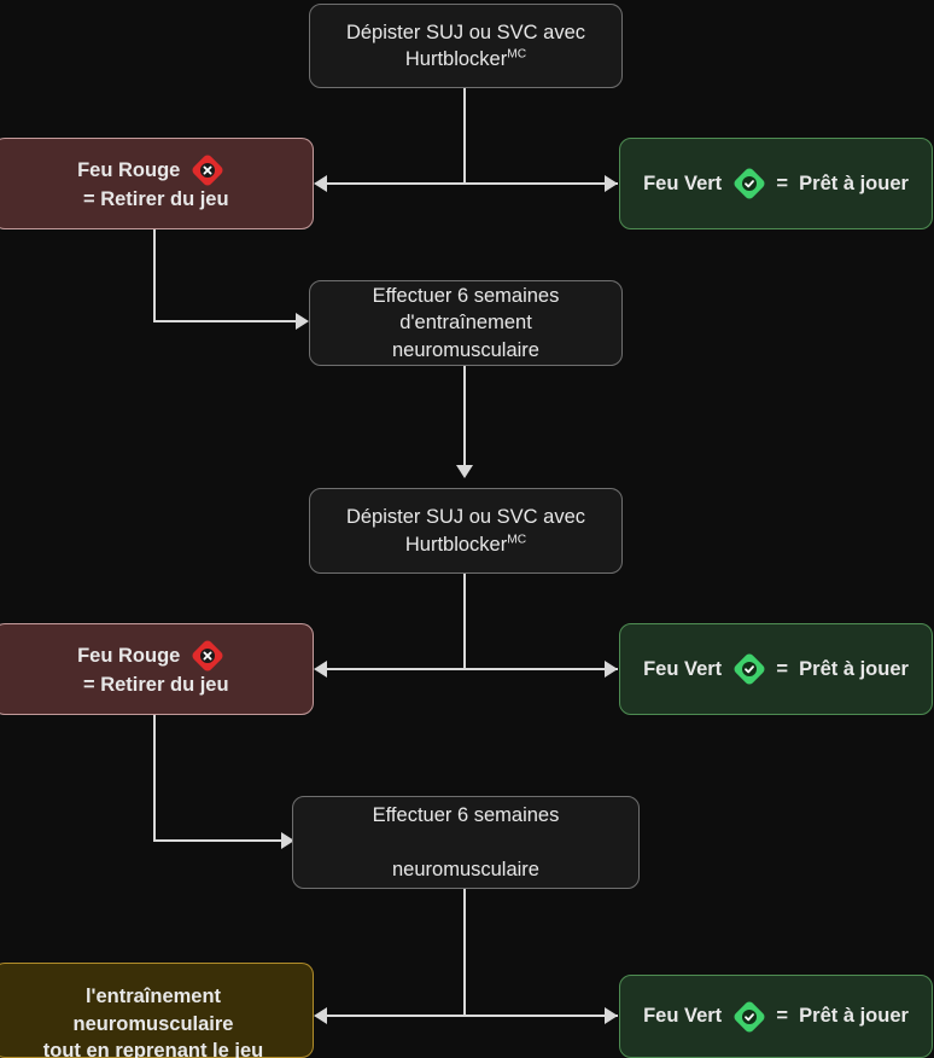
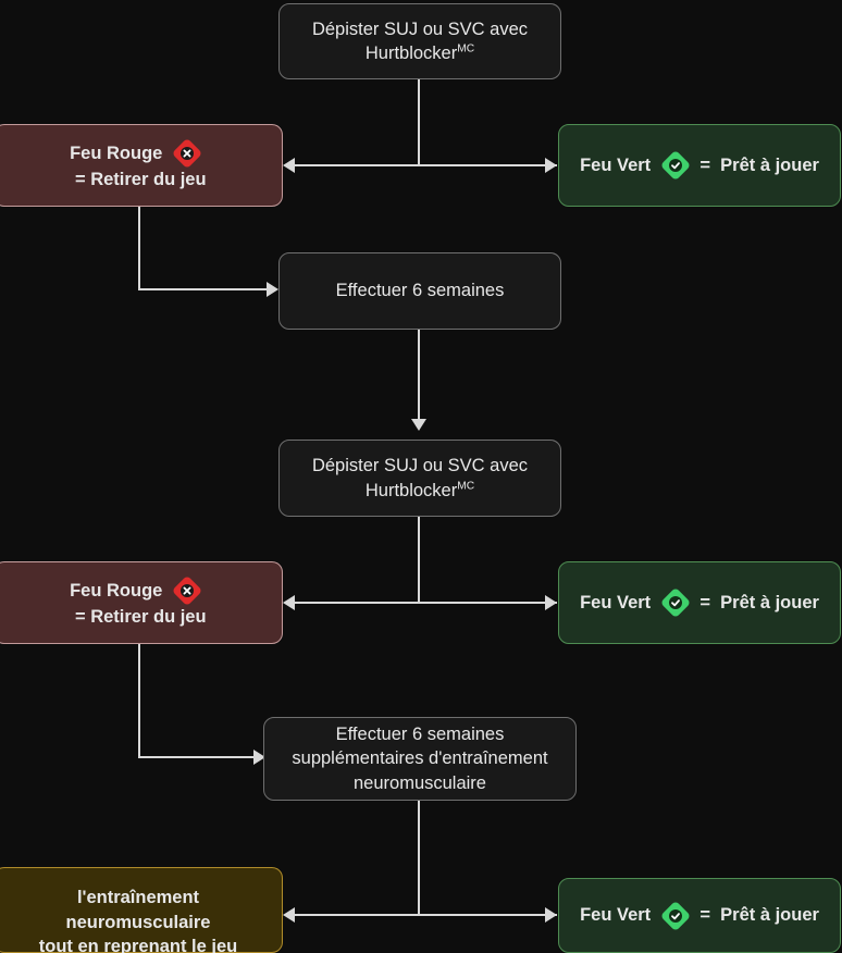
  Dépister SUJ ou SVC avec
  HurtblockerMC
  Feu Rouge
  = Retirer du jeu
  Feu Vert
  = Prêt à jouer
  Effectuer 6 semaines
- d'entraînement neuromusculaire
  Dépister SUJ ou SVC avec
  HurtblockerMC
  Feu Rouge
  = Retirer du jeu
  Feu Vert
  = Prêt à jouer
  Effectuer 6 semaines
+ supplémentaires d'entraînement
  neuromusculaire
  l'entraînement neuromusculaire
  tout en reprenant le jeu
  Feu Vert
  = Prêt à jouer
